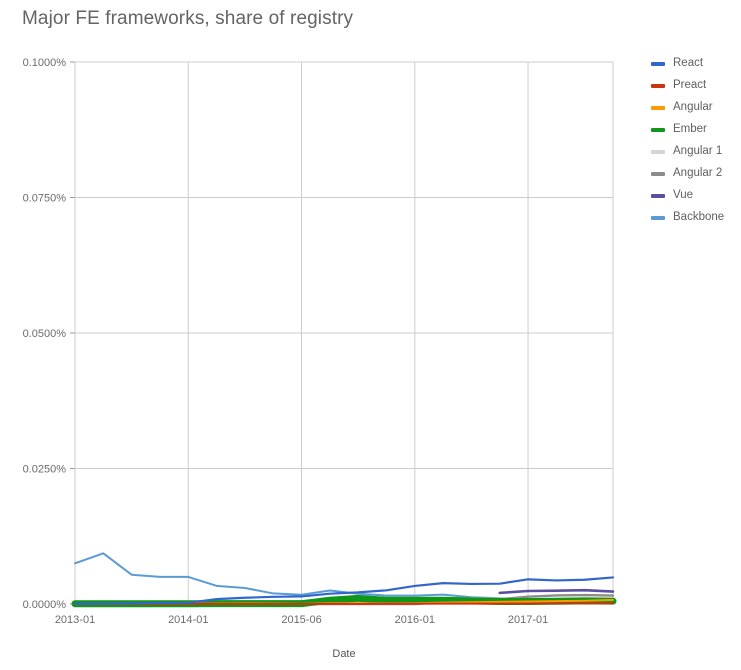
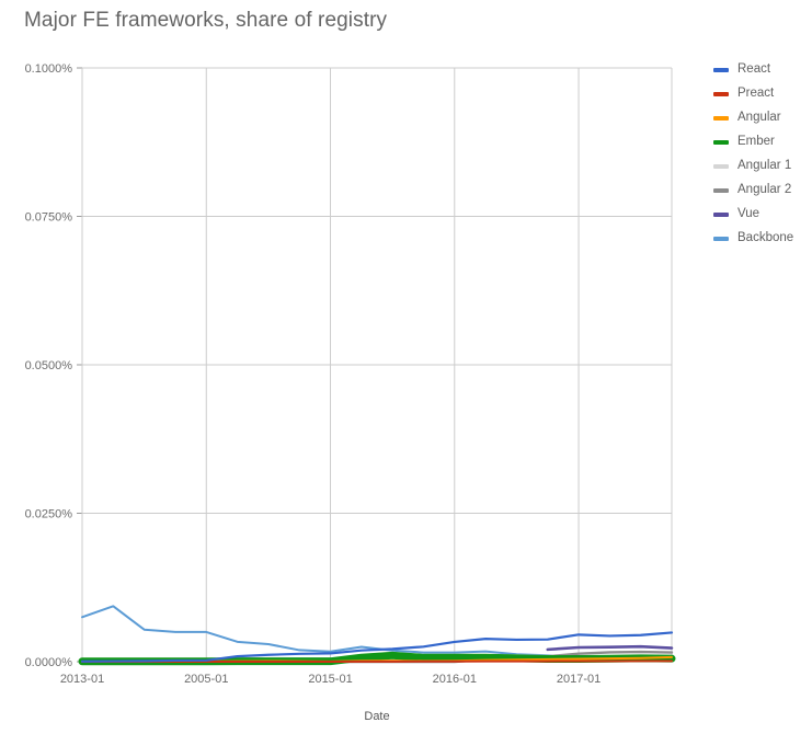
  Major FE frameworks, share of registry
  0.1000%
  0.0750%
  0.0500%
  0.0250%
  0.0000%
  2013-01
- 2014-01
+ 2005-01
- 2015-06
+ 2015-01
  2016-01
  2017-01
  Date
  React
  Preact
  Angular
  Ember
  Angular 1
  Angular 2
  Vue
  Backbone
